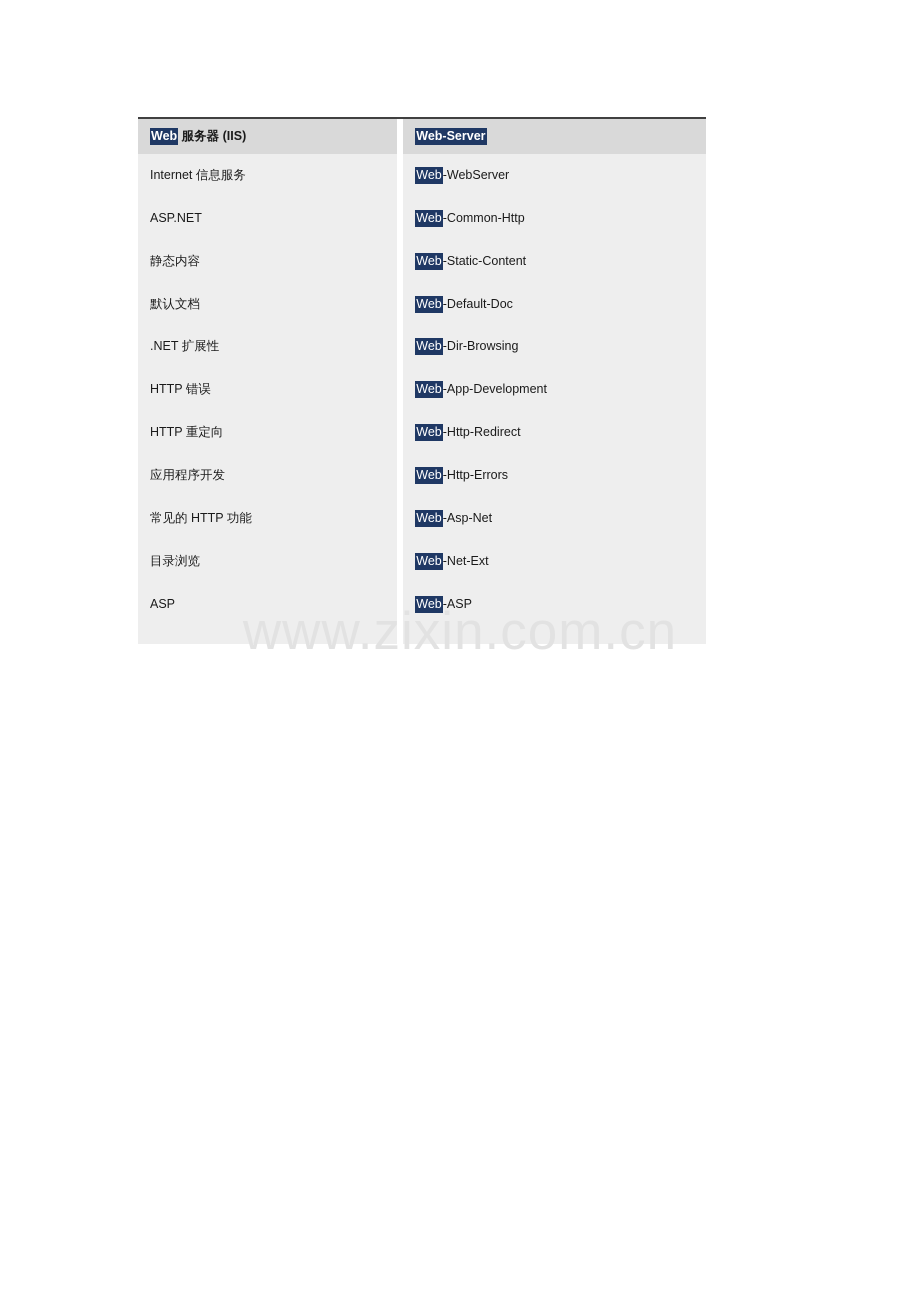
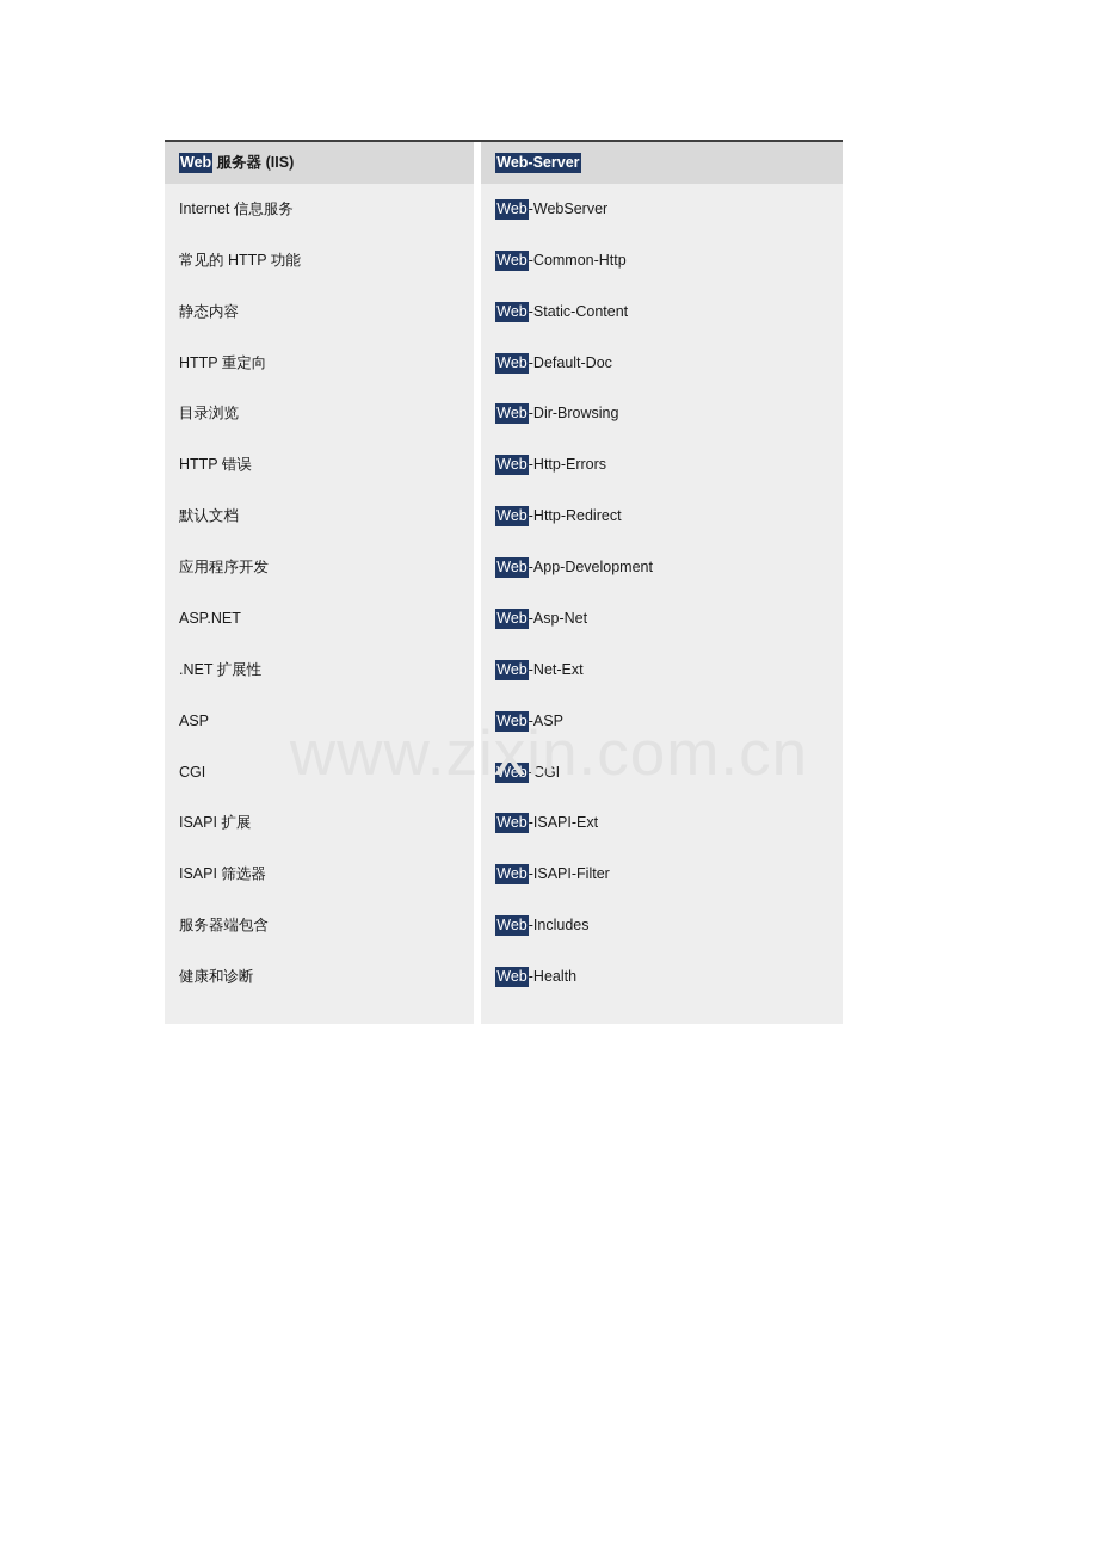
  Web 服务器 (IIS)		Web-Server
  Internet 信息服务		Web-WebServer
- ASP.NET		Web-Common-Http
+ 常见的 HTTP 功能		Web-Common-Http
  静态内容		Web-Static-Content
- 默认文档		Web-Default-Doc
+ HTTP 重定向		Web-Default-Doc
- .NET 扩展性		Web-Dir-Browsing
+ 目录浏览		Web-Dir-Browsing
- HTTP 错误		Web-App-Development
+ HTTP 错误		Web-Http-Errors
- HTTP 重定向		Web-Http-Redirect
+ 默认文档		Web-Http-Redirect
- 应用程序开发		Web-Http-Errors
+ 应用程序开发		Web-App-Development
- 常见的 HTTP 功能		Web-Asp-Net
+ ASP.NET		Web-Asp-Net
- 目录浏览		Web-Net-Ext
+ .NET 扩展性		Web-Net-Ext
  ASP		Web-ASP
+ CGI		Web-CGI
+ ISAPI 扩展		Web-ISAPI-Ext
+ ISAPI 筛选器		Web-ISAPI-Filter
+ 服务器端包含		Web-Includes
+ 健康和诊断		Web-Health
  www.zixin.com.cn
